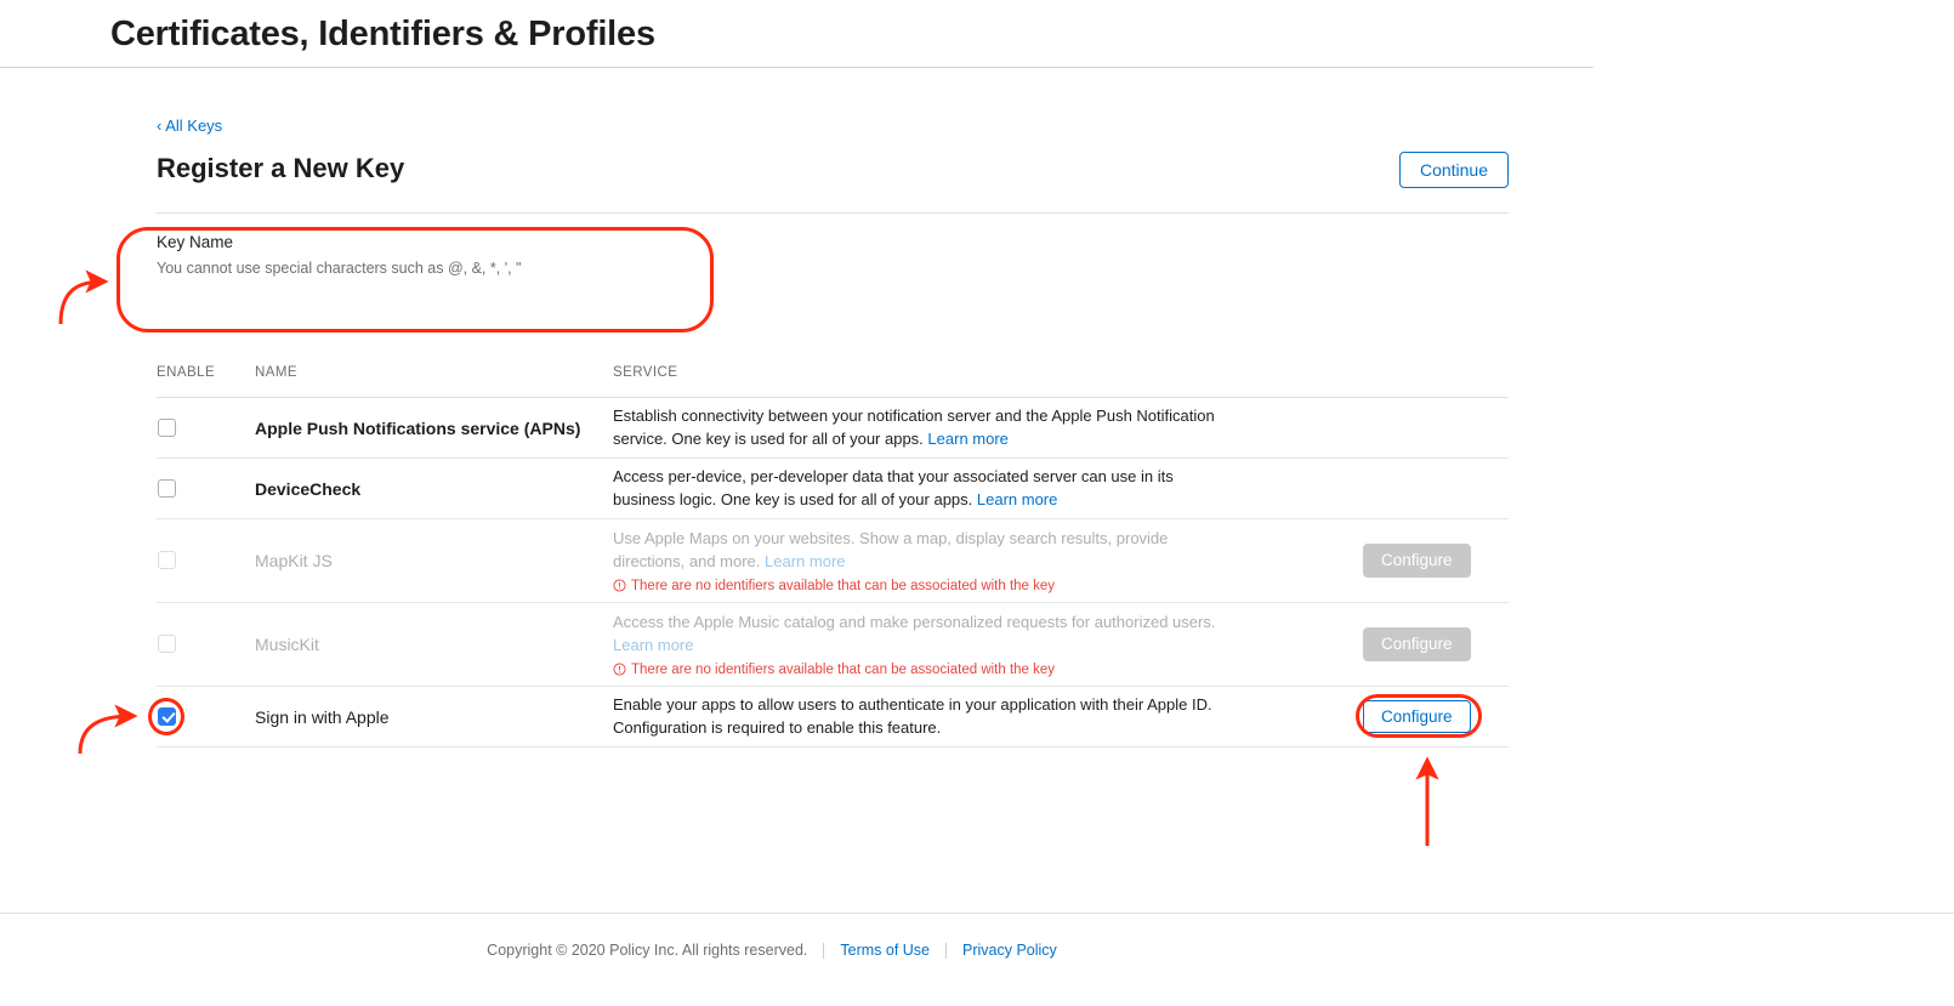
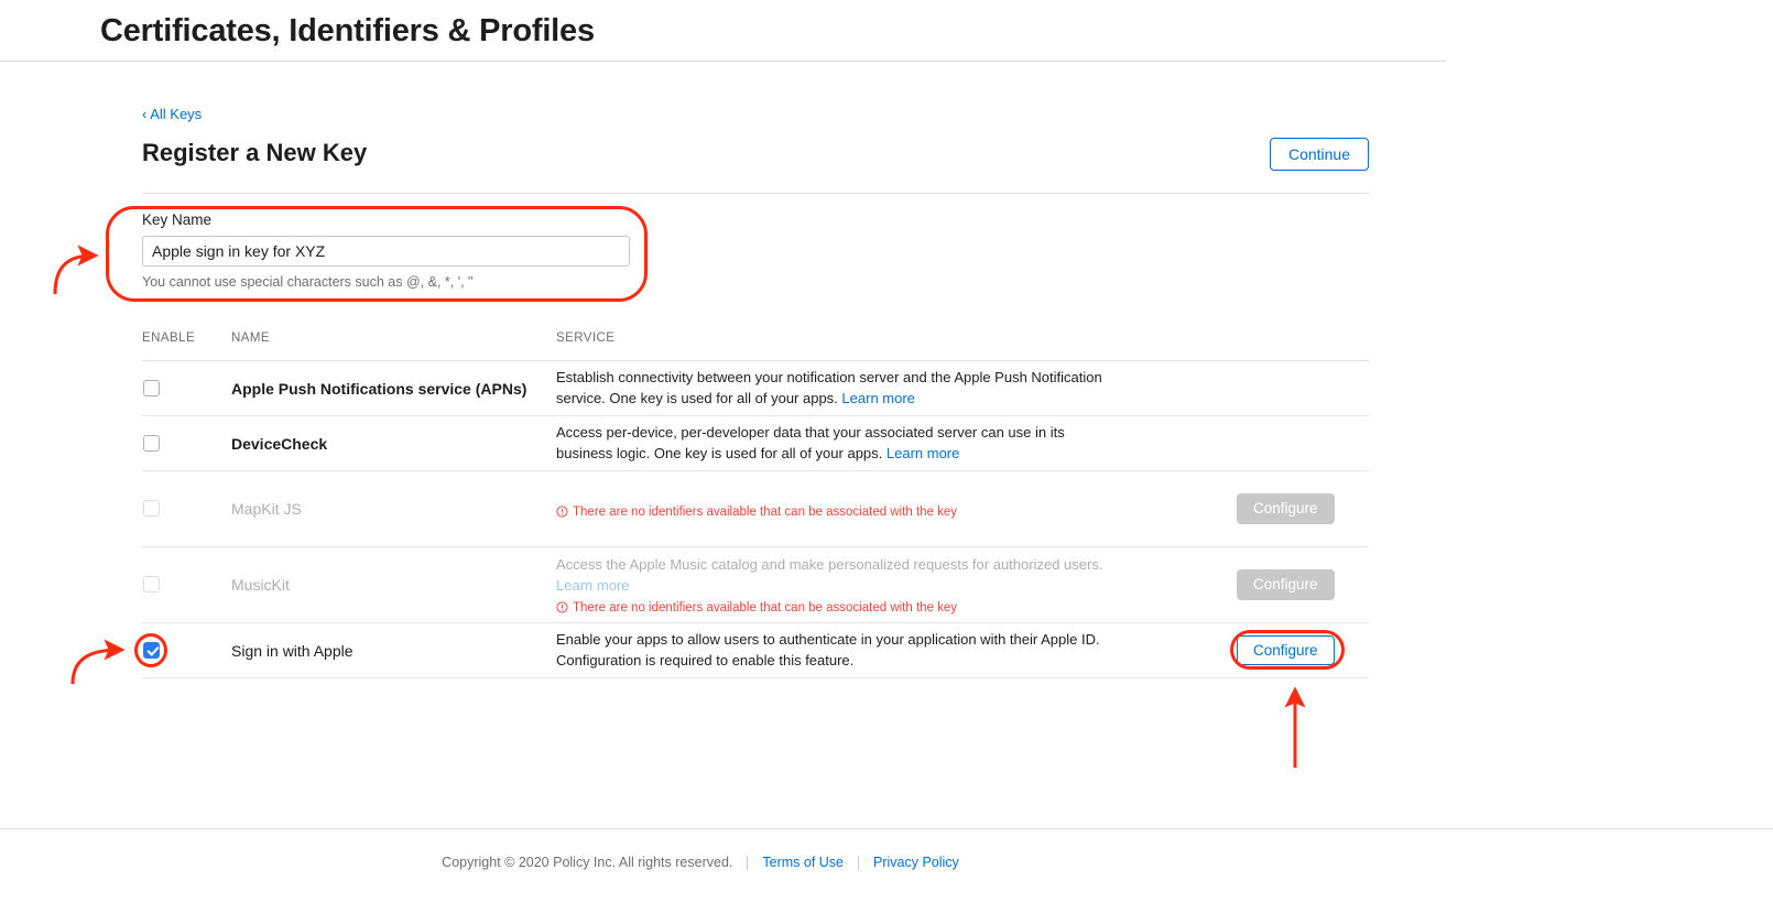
  Certificates, Identifiers & Profiles
  ‹ All Keys
  Register a New Key
  Continue
  Key Name
+ Apple sign in key for XYZ
  You cannot use special characters such as @, &, *, ', "
  ENABLE
  NAME
  SERVICE
  Apple Push Notifications service (APNs)
  Establish connectivity between your notification server and the Apple Push Notification service. One key is used for all of your apps. Learn more
  DeviceCheck
  Access per-device, per-developer data that your associated server can use in its business logic. One key is used for all of your apps. Learn more
  MapKit JS
- Use Apple Maps on your websites. Show a map, display search results, provide directions, and more. Learn more
  There are no identifiers available that can be associated with the key
  Configure
  MusicKit
  Access the Apple Music catalog and make personalized requests for authorized users. Learn more
  There are no identifiers available that can be associated with the key
  Configure
  Sign in with Apple
  Enable your apps to allow users to authenticate in your application with their Apple ID. Configuration is required to enable this feature.
  Configure
  Copyright © 2020 Policy Inc. All rights reserved.
  Terms of Use
  Privacy Policy
